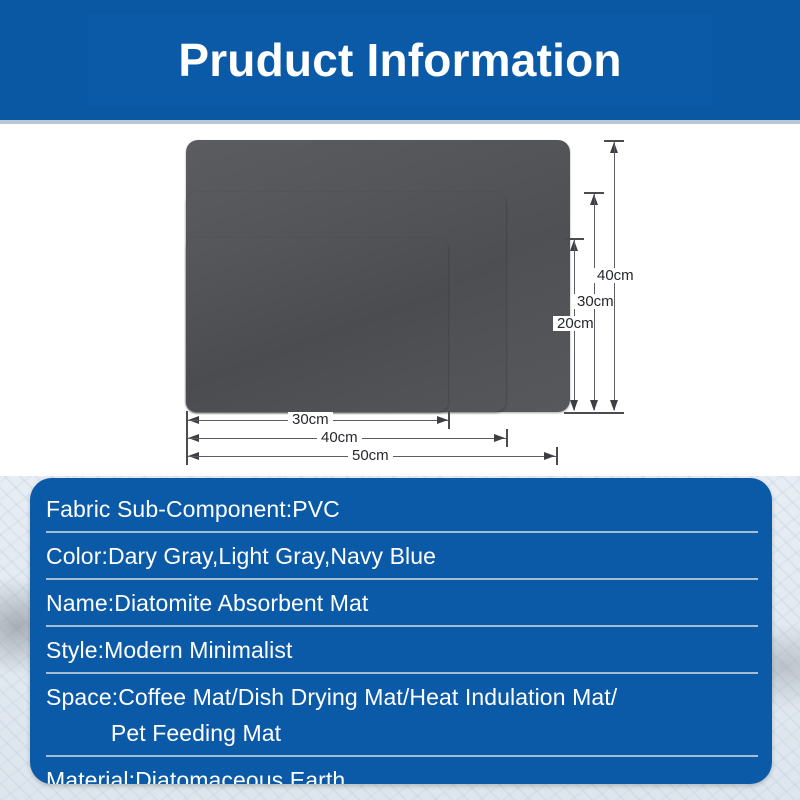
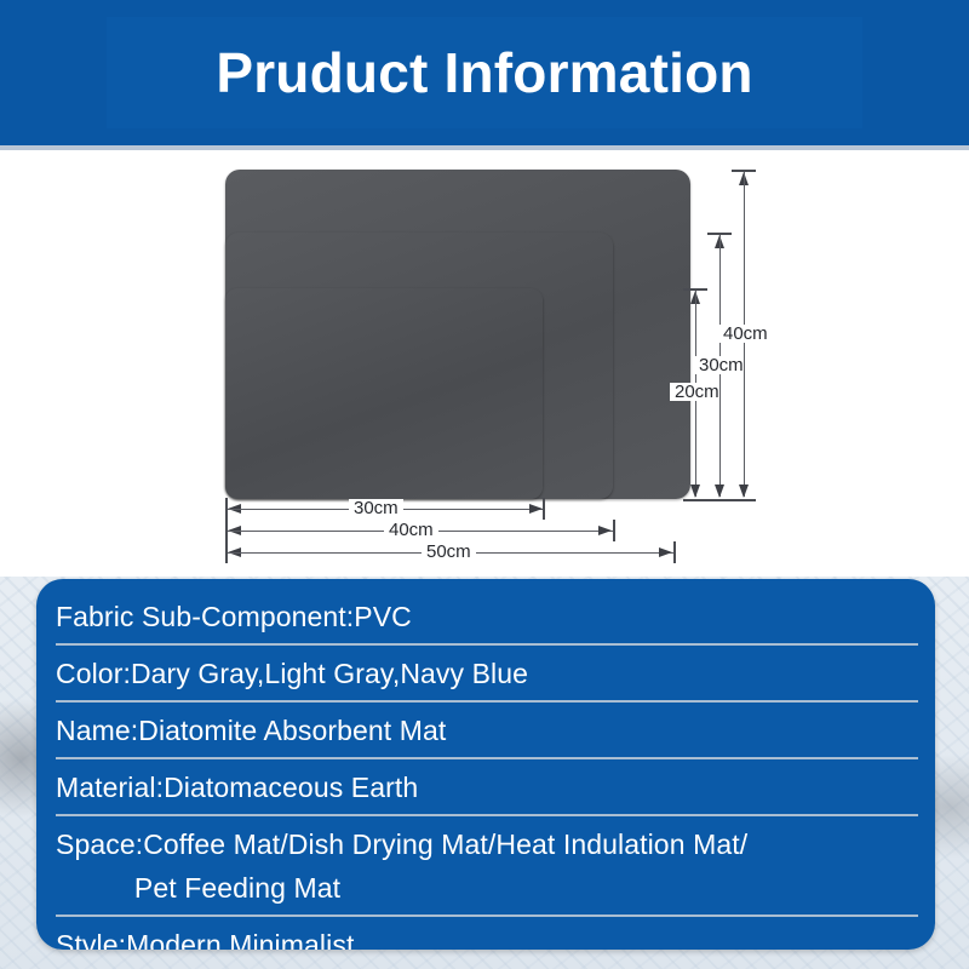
  Pruduct Information
  20cm
  30cm
  40cm
  30cm
  40cm
  50cm
  Fabric Sub-Component:PVC
  Color:Dary Gray,Light Gray,Navy Blue
  Name:Diatomite Absorbent Mat
- Style:Modern Minimalist
+ Material:Diatomaceous Earth
  Space:Coffee Mat/Dish Drying Mat/Heat Indulation Mat/
  Pet Feeding Mat
- Material:Diatomaceous Earth
+ Style:Modern Minimalist
